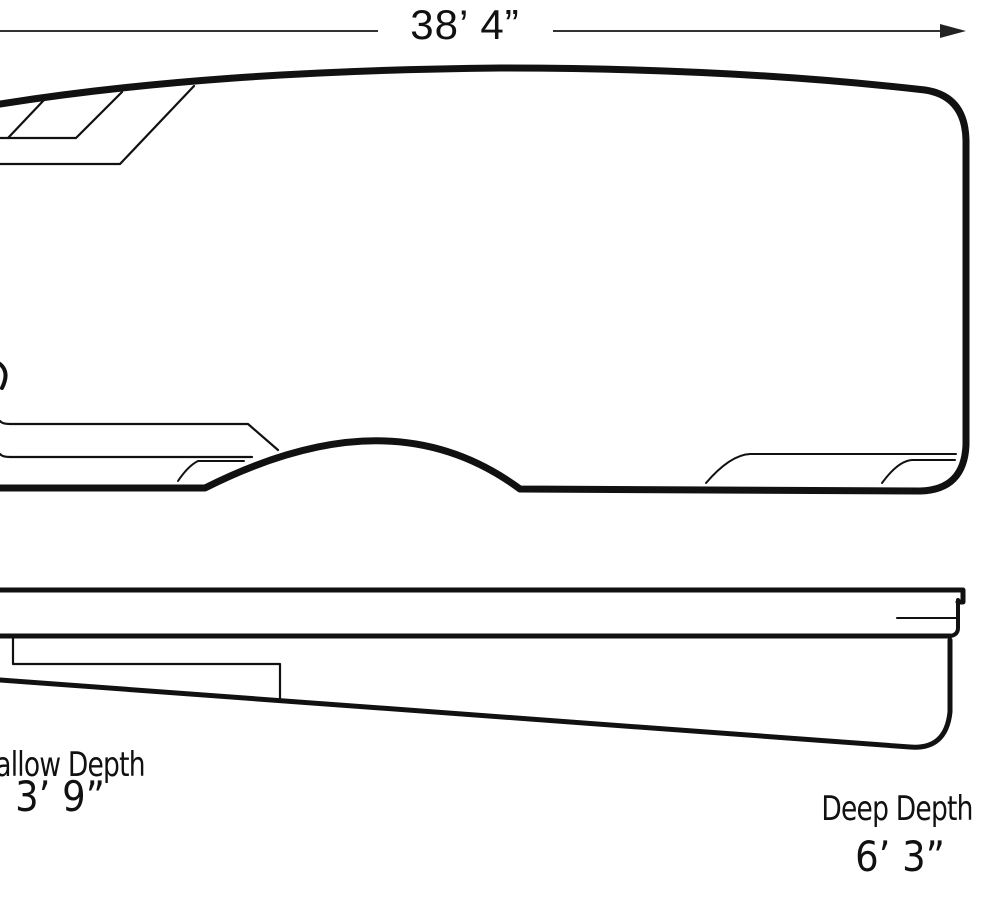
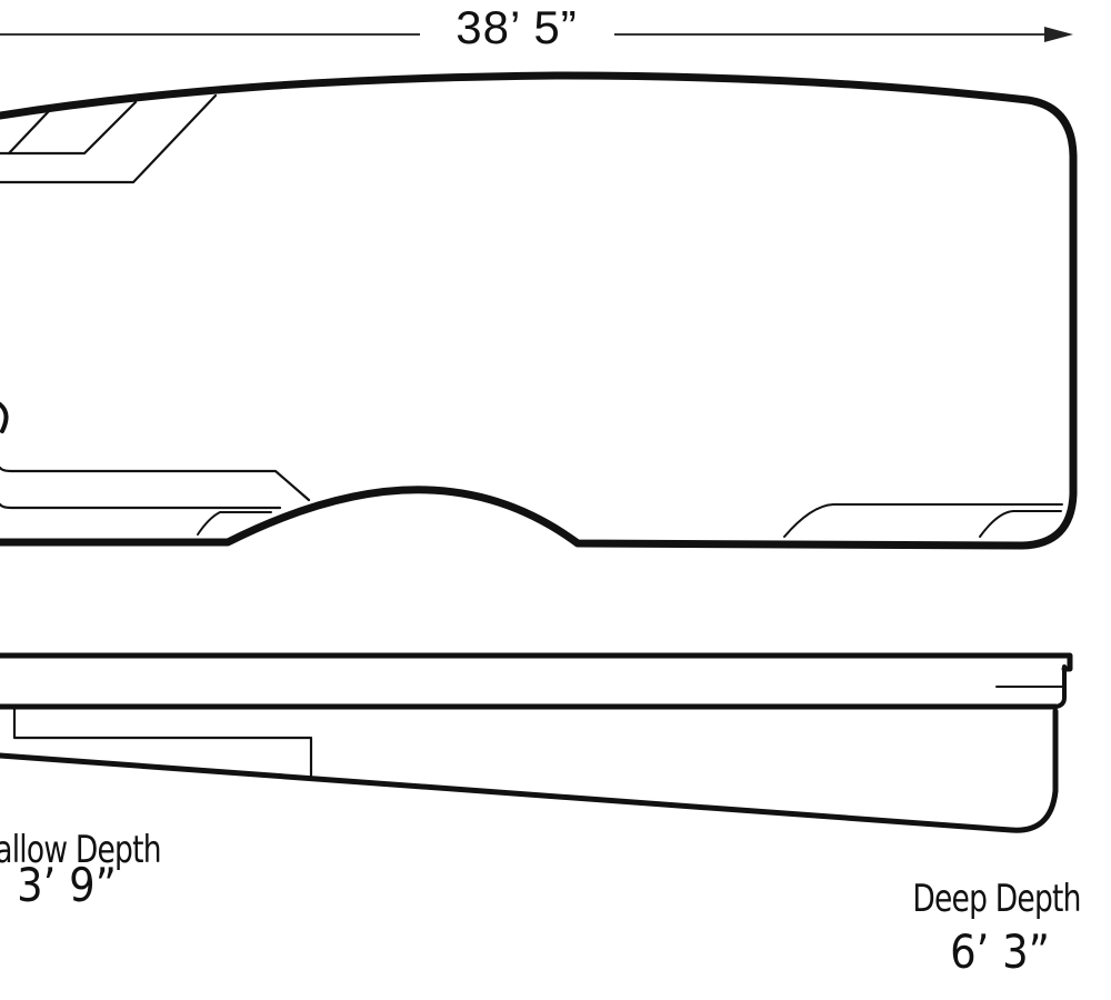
- 38’ 4”
+ 38’ 5”
  allow Depth
  3’ 9”
  Deep Depth
  6’ 3”
